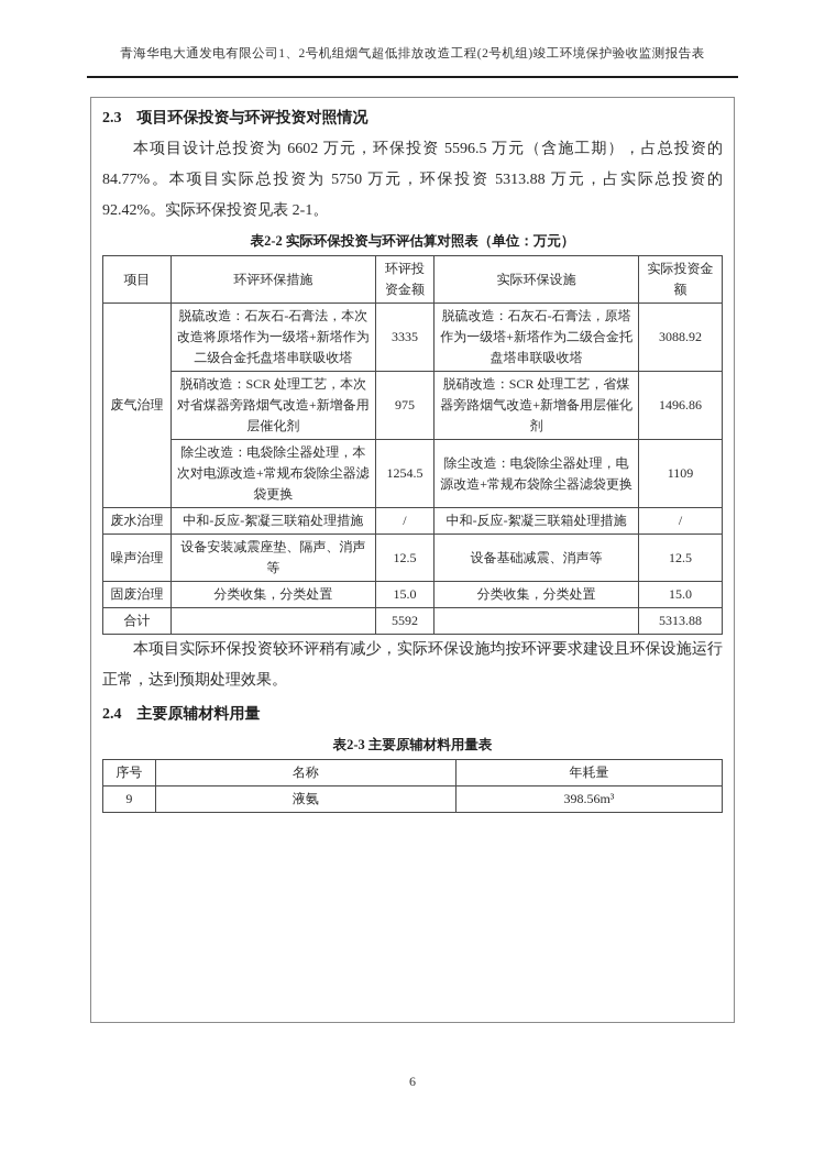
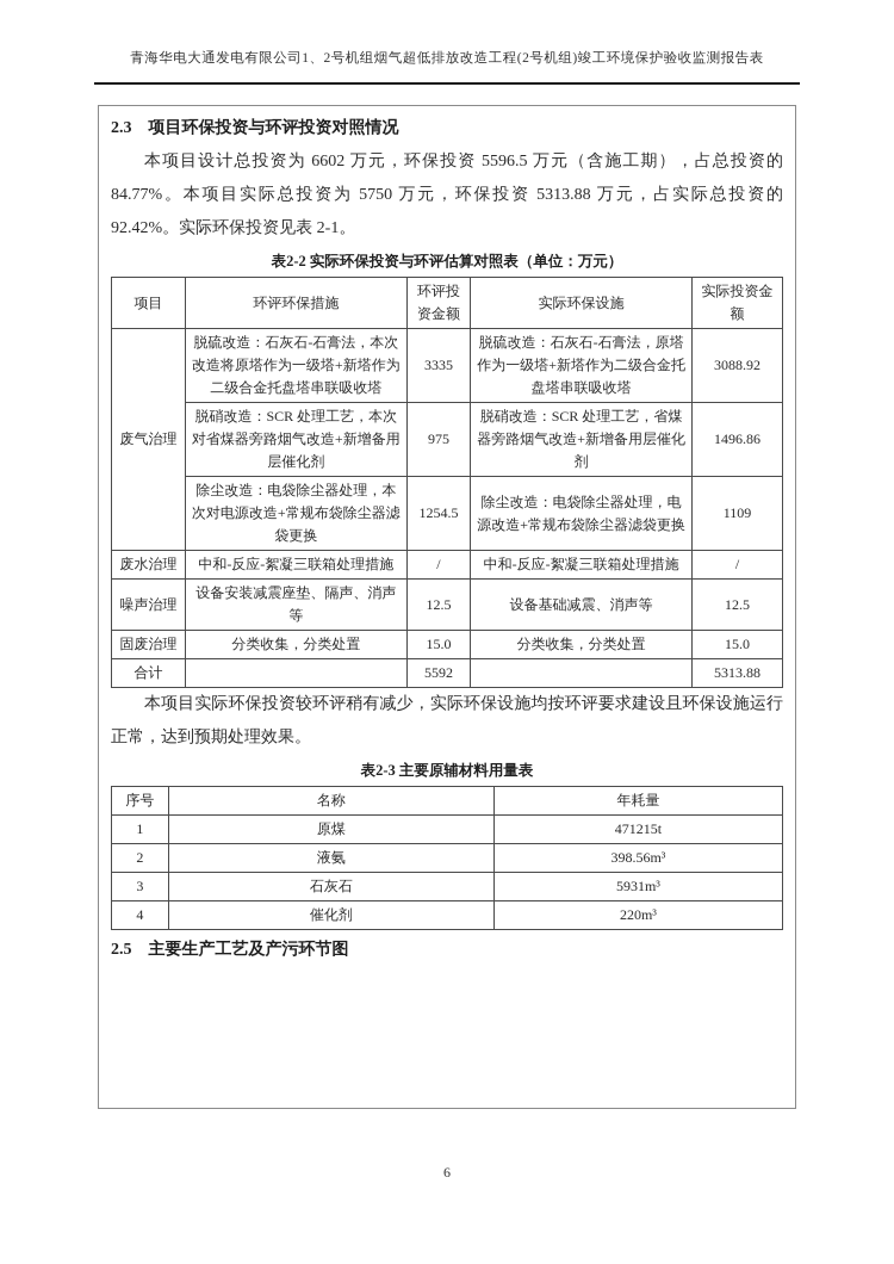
  青海华电大通发电有限公司1、2号机组烟气超低排放改造工程(2号机组)竣工环境保护验收监测报告表
  2.3 项目环保投资与环评投资对照情况
  本项目设计总投资为 6602 万元，环保投资 5596.5 万元（含施工期），占总投资的 84.77%。本项目实际总投资为 5750 万元，环保投资 5313.88 万元，占实际总投资的 92.42%。实际环保投资见表 2-1。
  表2-2 实际环保投资与环评估算对照表（单位：万元）
  项目	环评环保措施	环评投资金额	实际环保设施	实际投资金额
  废气治理	脱硫改造：石灰石-石膏法，本次改造将原塔作为一级塔+新塔作为二级合金托盘塔串联吸收塔	3335	脱硫改造：石灰石-石膏法，原塔作为一级塔+新塔作为二级合金托盘塔串联吸收塔	3088.92
  脱硝改造：SCR 处理工艺，本次对省煤器旁路烟气改造+新增备用层催化剂	975	脱硝改造：SCR 处理工艺，省煤器旁路烟气改造+新增备用层催化剂	1496.86
  除尘改造：电袋除尘器处理，本次对电源改造+常规布袋除尘器滤袋更换	1254.5	除尘改造：电袋除尘器处理，电源改造+常规布袋除尘器滤袋更换	1109
  废水治理	中和-反应-絮凝三联箱处理措施	/	中和-反应-絮凝三联箱处理措施	/
  噪声治理	设备安装减震座垫、隔声、消声等	12.5	设备基础减震、消声等	12.5
  固废治理	分类收集，分类处置	15.0	分类收集，分类处置	15.0
  合计		5592		5313.88
  本项目实际环保投资较环评稍有减少，实际环保设施均按环评要求建设且环保设施运行正常，达到预期处理效果。
- 2.4 主要原辅材料用量
  表2-3 主要原辅材料用量表
  序号	名称	年耗量
+ 1	原煤	471215t
- 9	液氨	398.56m³
+ 2	液氨	398.56m³
+ 3	石灰石	5931m³
+ 4	催化剂	220m³
+ 2.5 主要生产工艺及产污环节图
  6
